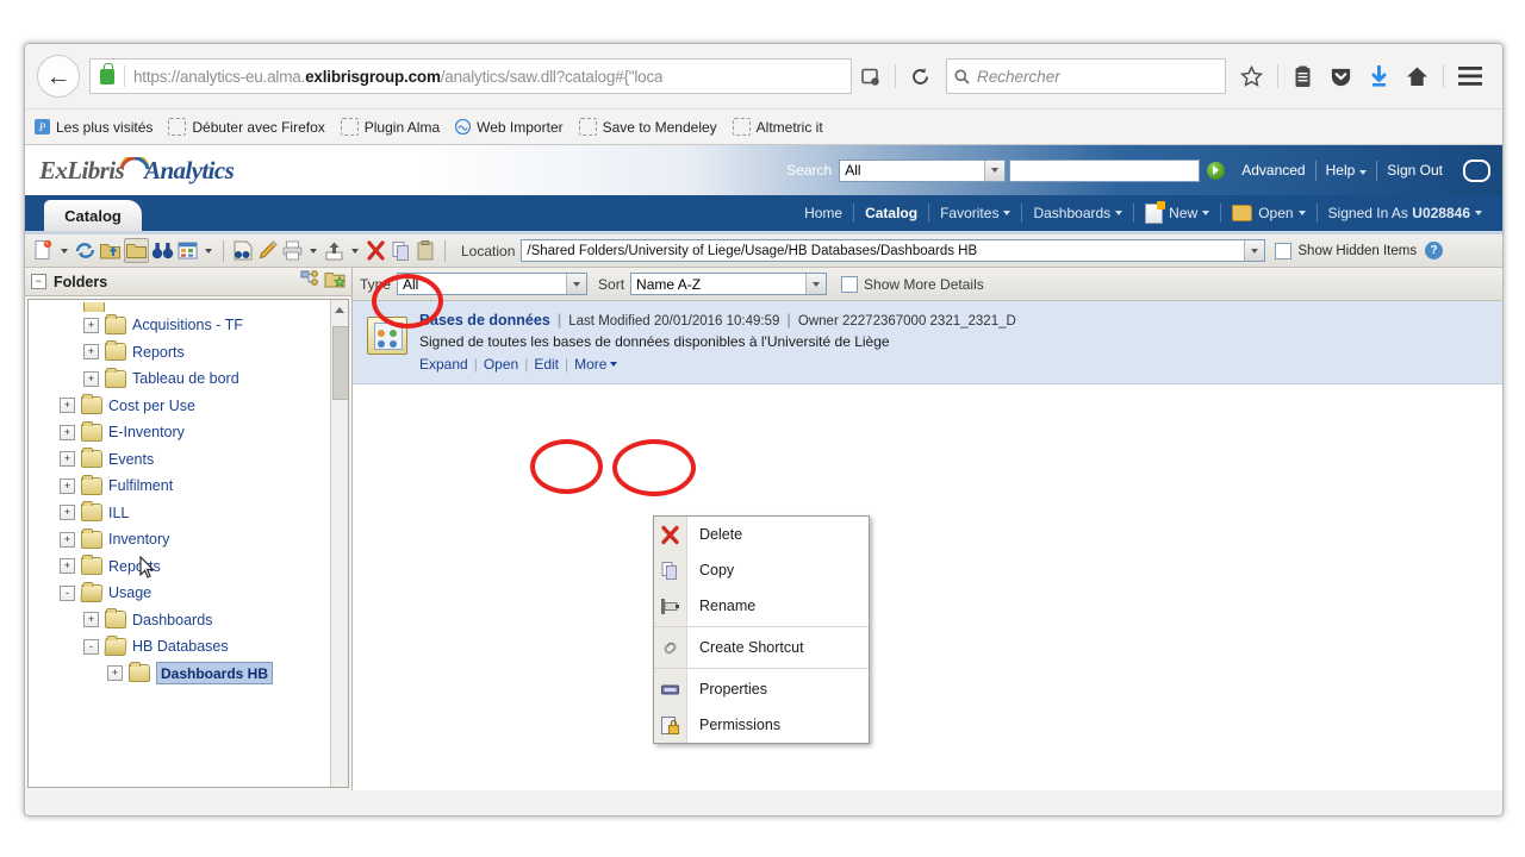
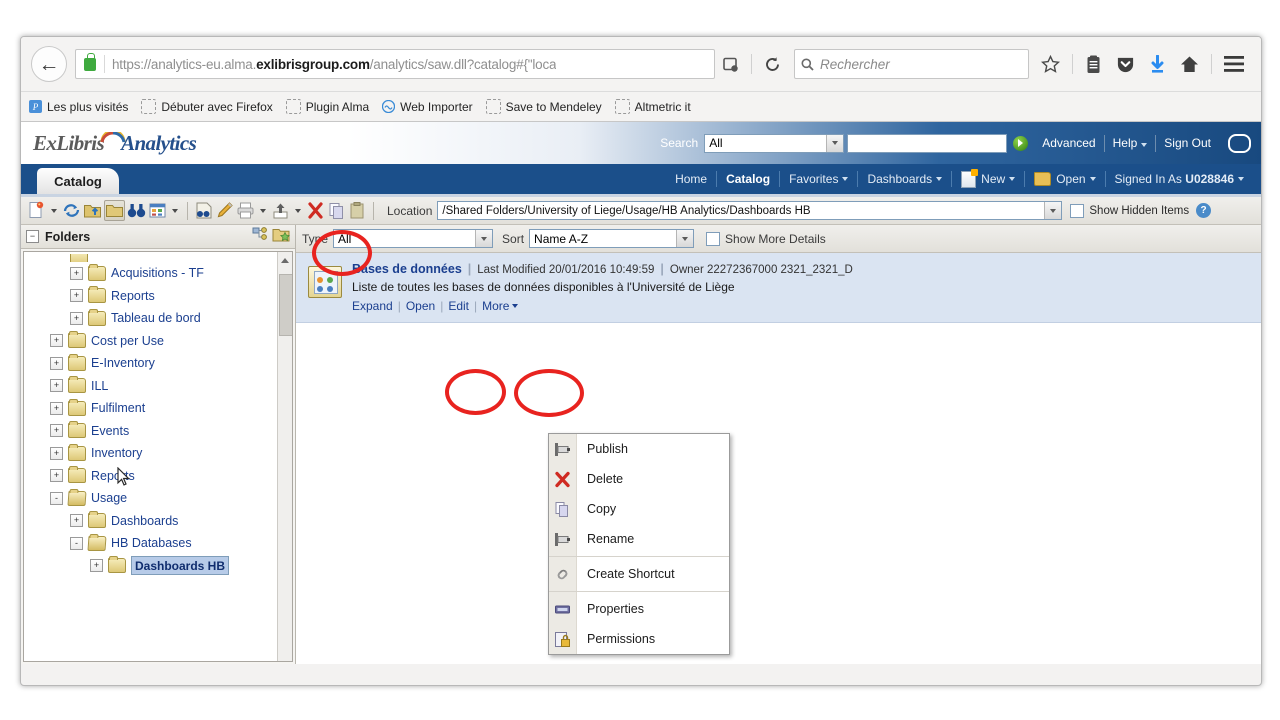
  ←
  https://analytics-eu.alma.exlibrisgroup.com/analytics/saw.dll?catalog#{"loca
  Rechercher
  P
  Les plus visités
  Débuter avec Firefox
  Plugin Alma
  Web Importer
  Save to Mendeley
  Altmetric it
  ExLibris Analytics
  Search
  All
  Advanced
  Help
  Sign Out
  Catalog
  Home
  Catalog
  Favorites
  Dashboards
  New
  Open
  Signed In As
  U028846
  Location
- /Shared Folders/University of Liege/Usage/HB Databases/Dashboards HB
+ /Shared Folders/University of Liege/Usage/HB Analytics/Dashboards HB
  Show Hidden Items
  ?
  −
  Folders
  +
  Acquisitions - TF
  +
  Reports
  +
  Tableau de bord
  +
  Cost per Use
  +
  E-Inventory
  +
- Events
+ ILL
  +
  Fulfilment
  +
- ILL
+ Events
  +
  Inventory
  +
  -
  Usage
  +
  Dashboards
  -
  HB Databases
  +
  Dashboards HB
  Type
  All
  Sort
  Name A-Z
  Show More Details
  Bases de données | Last Modified 20/01/2016 10:49:59 | Owner 22272367000 2321_2321_D
- Signed de toutes les bases de données disponibles à l'Université de Liège
+ Liste de toutes les bases de données disponibles à l'Université de Liège
  Expand
  |
  Open
  |
  Edit
  |
  More
+ Publish
  Delete
  Copy
  Rename
  Create Shortcut
  Properties
  Permissions
